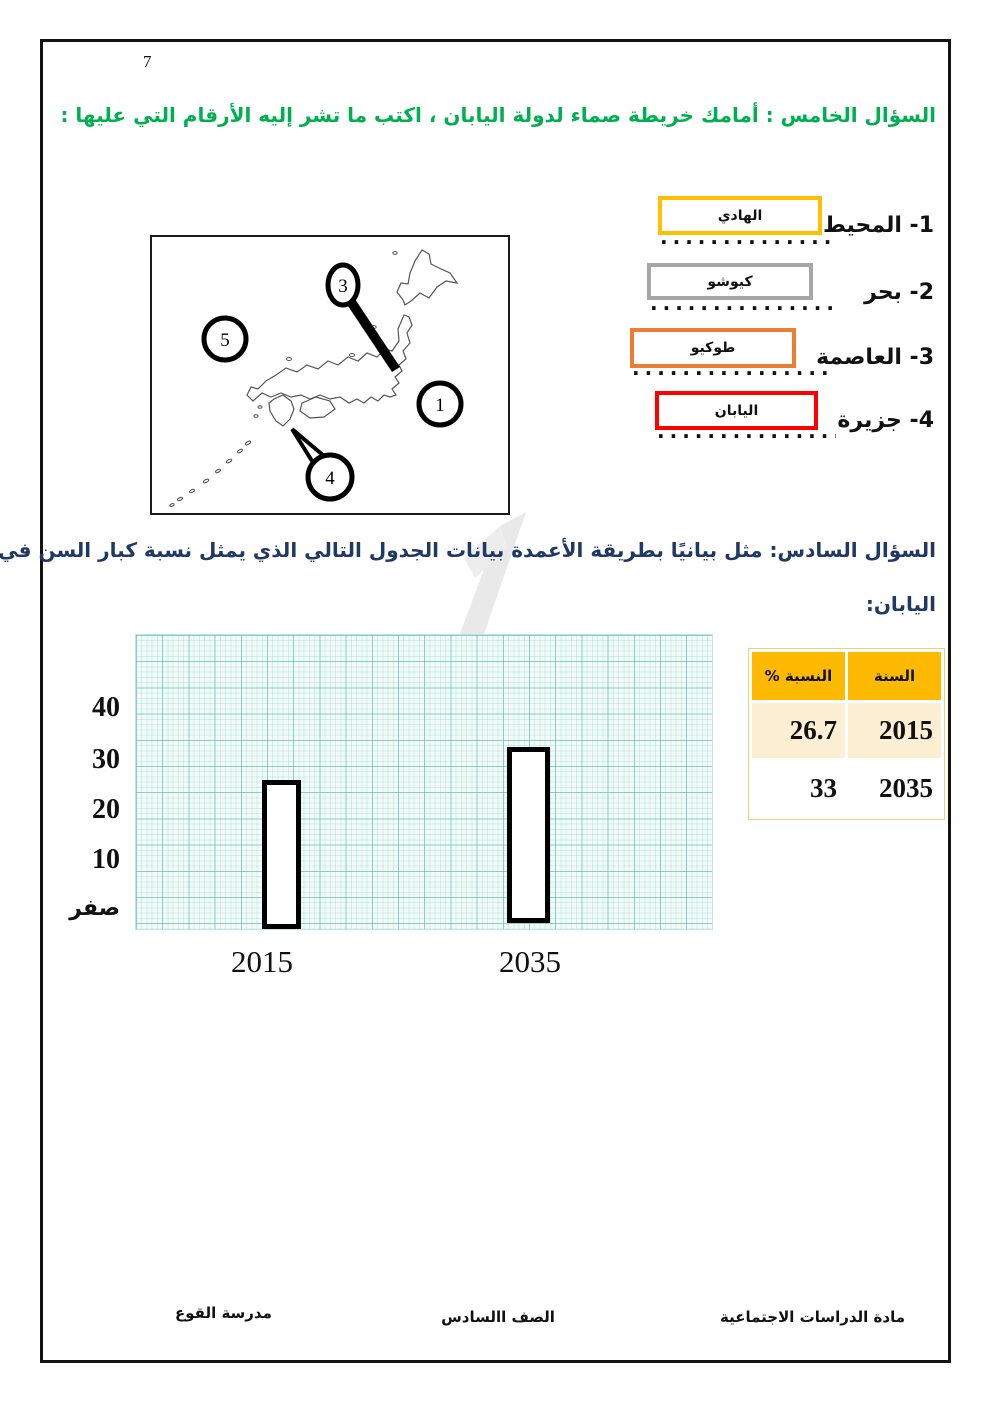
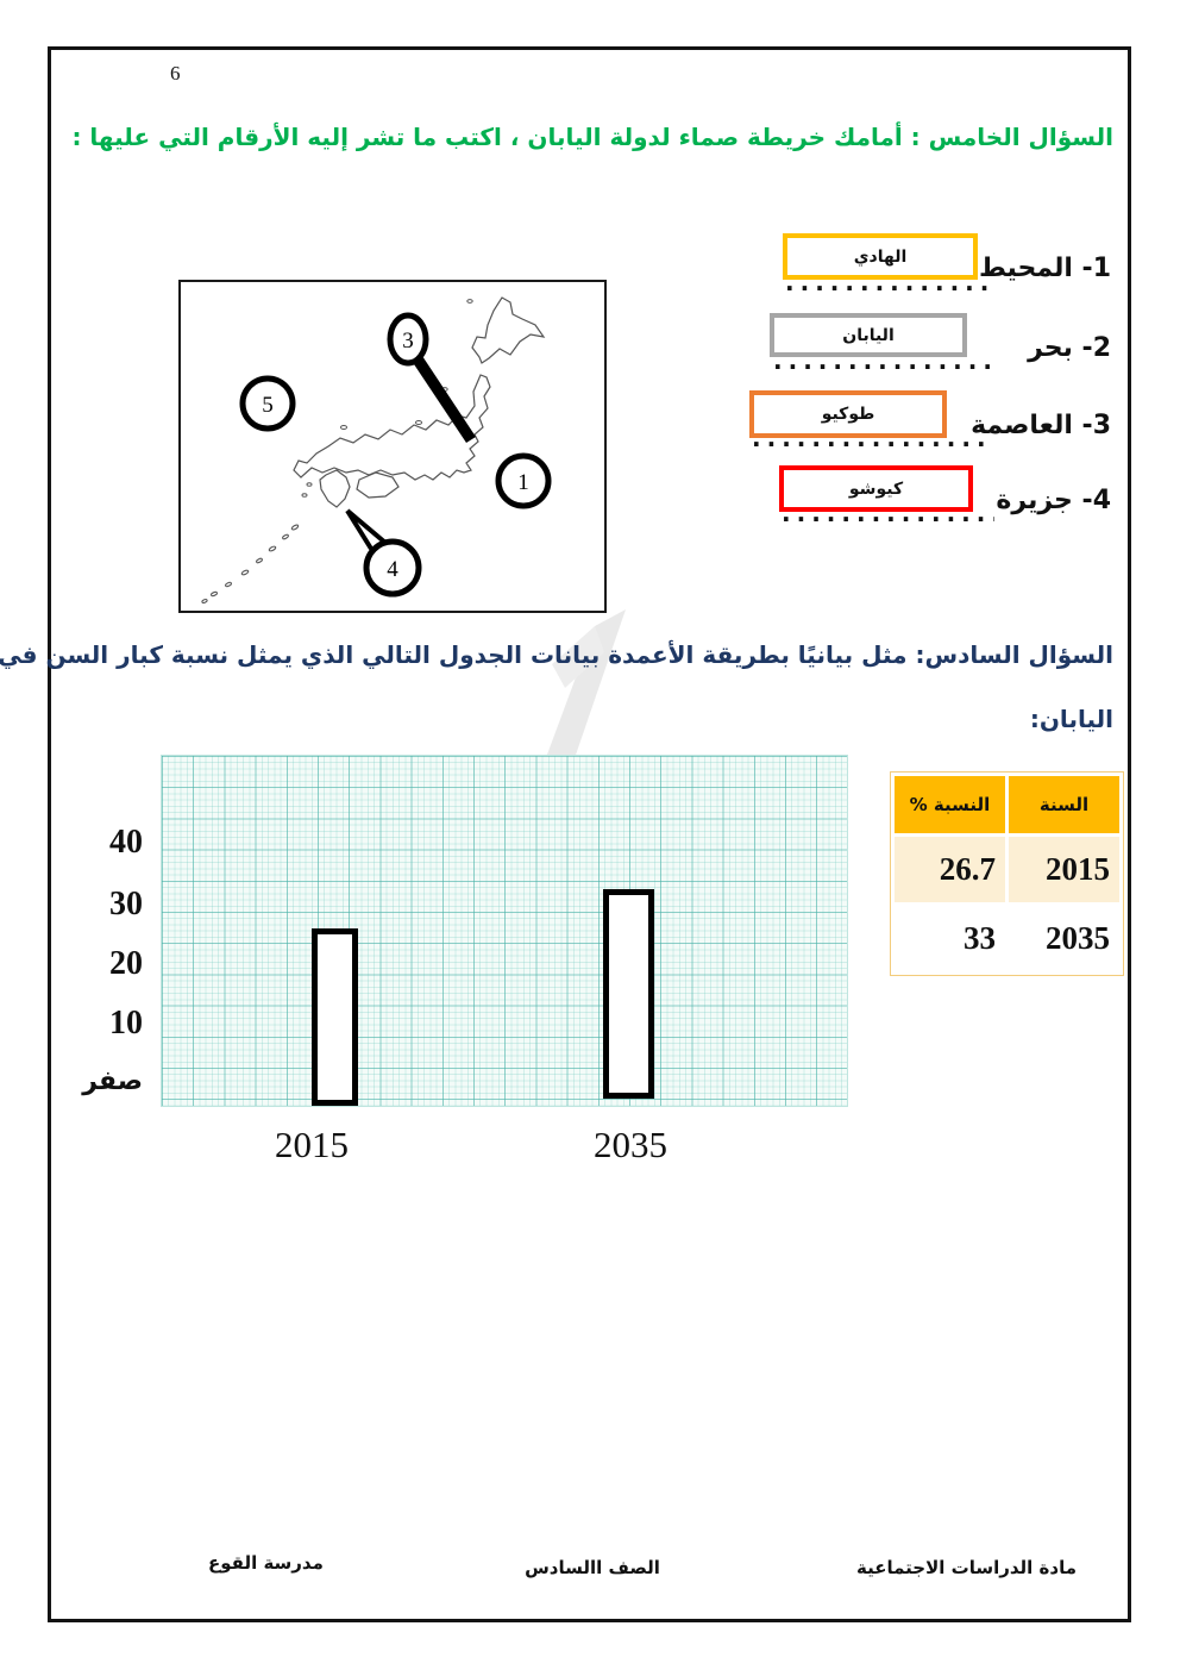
- 7
+ 6
  السؤال الخامس : أمامك خريطة صماء لدولة اليابان ، اكتب ما تشر إليه الأرقام التي عليها :
  1
  5
  3
  4
  الهادي
  ..............
  1- المحيط
- كيوشو
+ اليابان
  ...............
  2- بحر
  طوكيو
  ................
  3- العاصمة
- اليابان
+ كيوشو
  ..............
  4- جزيرة
  السؤال السادس: مثل بيانيًا بطريقة الأعمدة بيانات الجدول التالي الذي يمثل نسبة كبار السن في
  اليابان:
  40
  30
  20
  10
  صفر
  2015
  2035
  السنة	النسبة %
  2015	26.7
  2035	33
  مادة الدراسات الاجتماعية
  الصف االسادس
  مدرسة القوع
